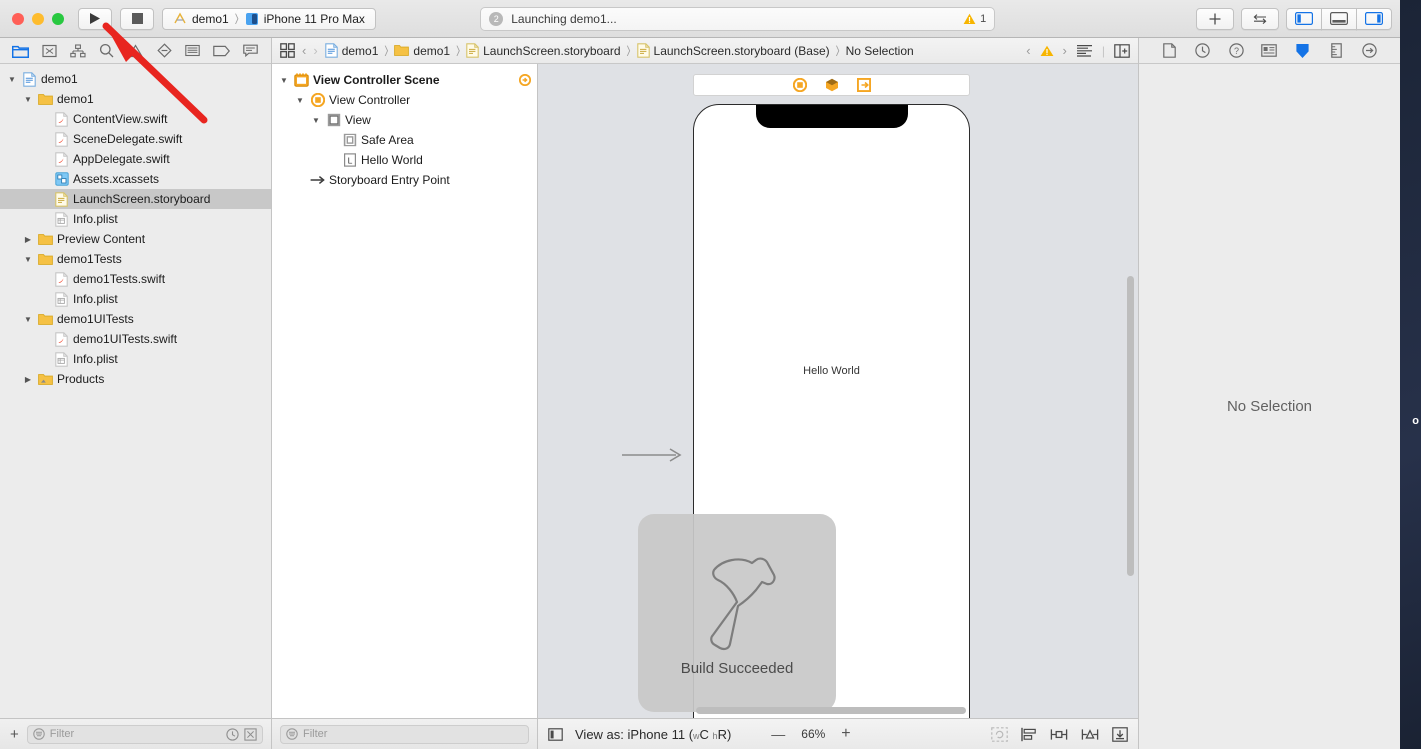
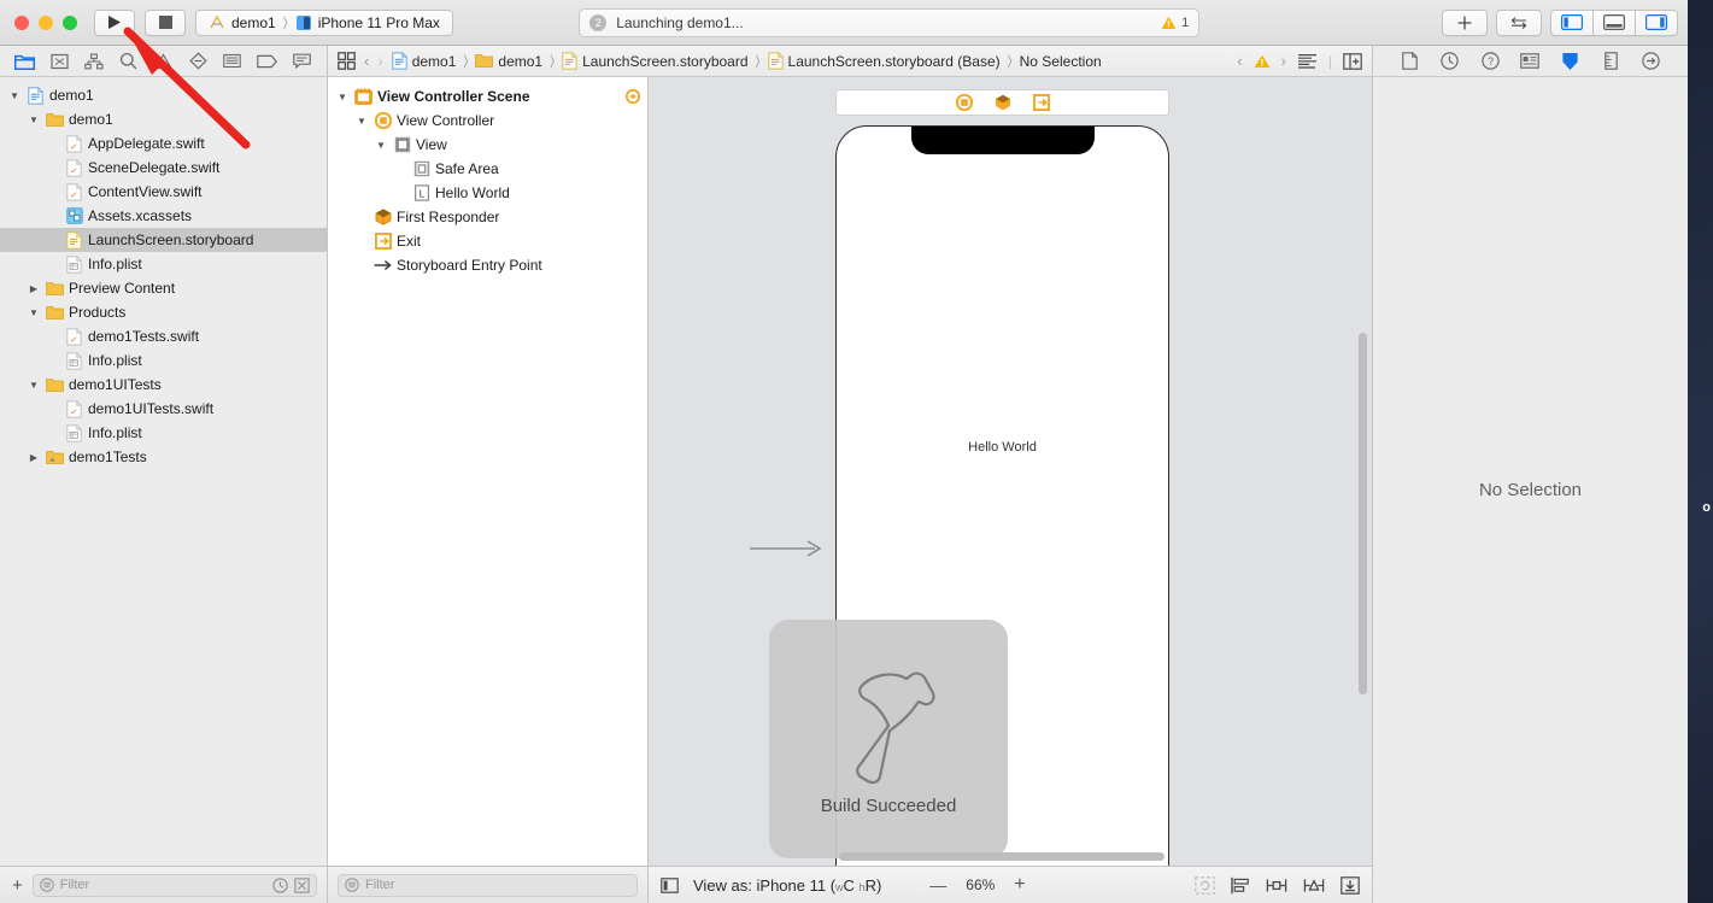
  o
  demo1
  〉
  iPhone 11 Pro Max
  2
  Launching demo1...
  1
  ▼
  demo1
  ▼
  demo1
- ContentView.swift
+ AppDelegate.swift
  SceneDelegate.swift
- AppDelegate.swift
+ ContentView.swift
  Assets.xcassets
  LaunchScreen.storyboard
  Info.plist
  ▶
  Preview Content
  ▼
- demo1Tests
+ Products
  demo1Tests.swift
  Info.plist
  ▼
  demo1UITests
  demo1UITests.swift
  Info.plist
  ▶
- Products
+ demo1Tests
  +
  Filter
  ‹
  ›
  demo1
  〉
  demo1
  〉
  LaunchScreen.storyboard
  〉
  LaunchScreen.storyboard (Base)
  〉
  No Selection
  ‹
  ›
  |
  ▼
  View Controller Scene
  ▼
  View Controller
  ▼
  View
  Safe Area
  L
  Hello World
+ First Responder
+ Exit
  Storyboard Entry Point
  Filter
  Hello World
  Build Succeeded
  View as: iPhone 11 (wC hR)
  —
  66%
  +
  ?
  No Selection
